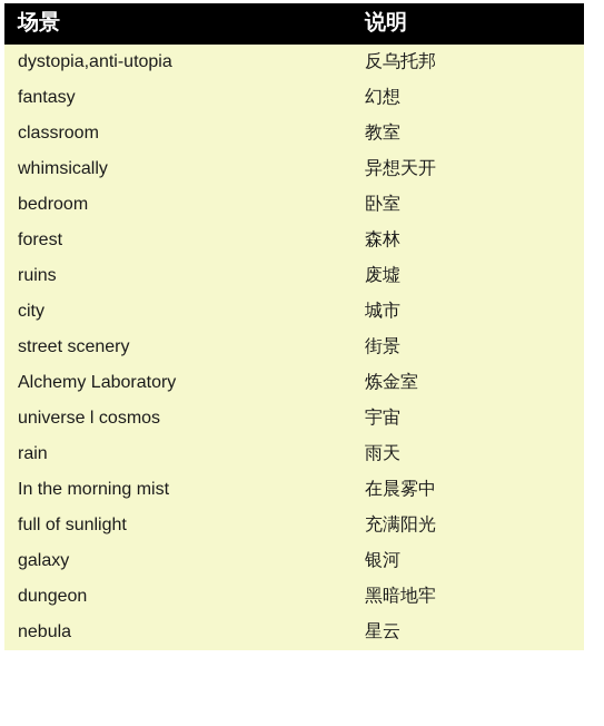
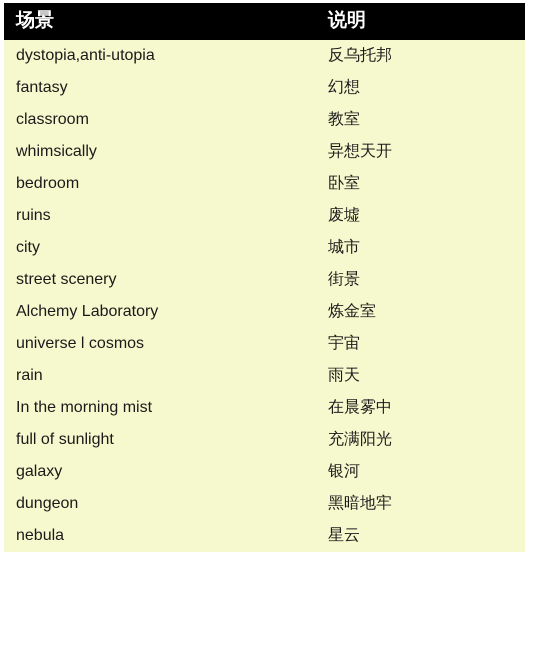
  场景	说明
  dystopia,anti-utopia	反乌托邦
  fantasy	幻想
  classroom	教室
  whimsically	异想天开
  bedroom	卧室
- forest	森林
  ruins	废墟
  city	城市
  street scenery	街景
  Alchemy Laboratory	炼金室
  universe l cosmos	宇宙
  rain	雨天
  In the morning mist	在晨雾中
  full of sunlight	充满阳光
  galaxy	银河
  dungeon	黑暗地牢
  nebula	星云
